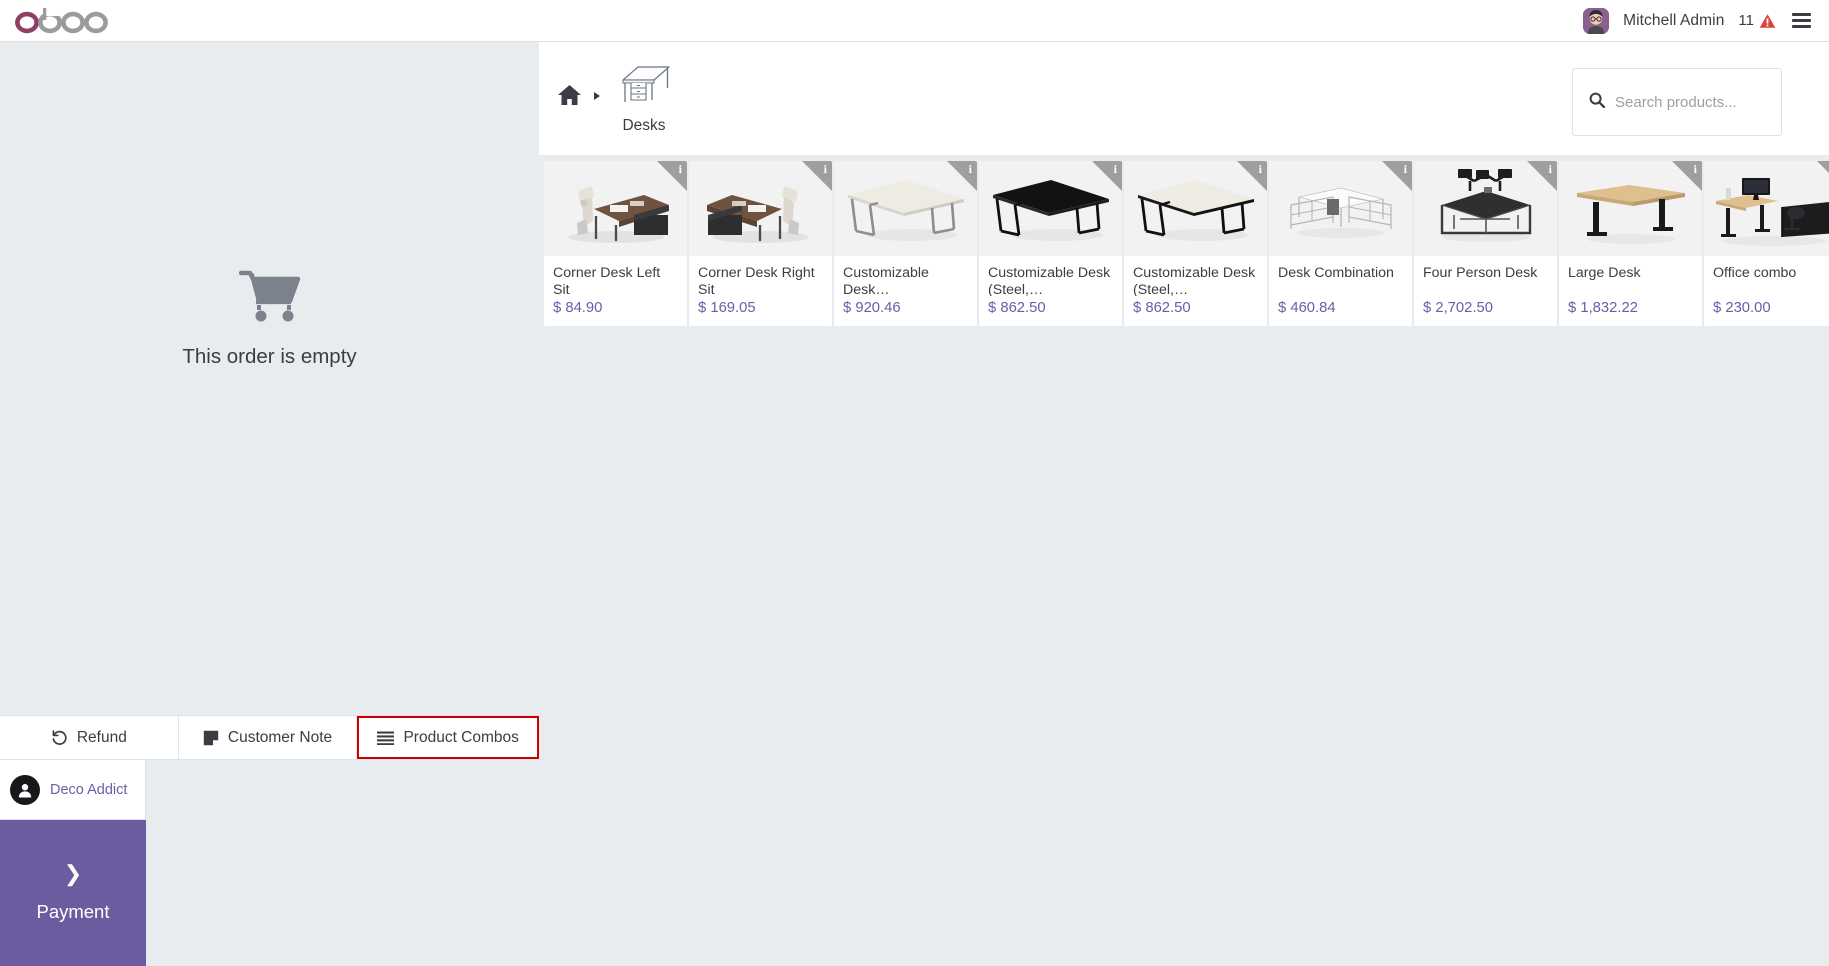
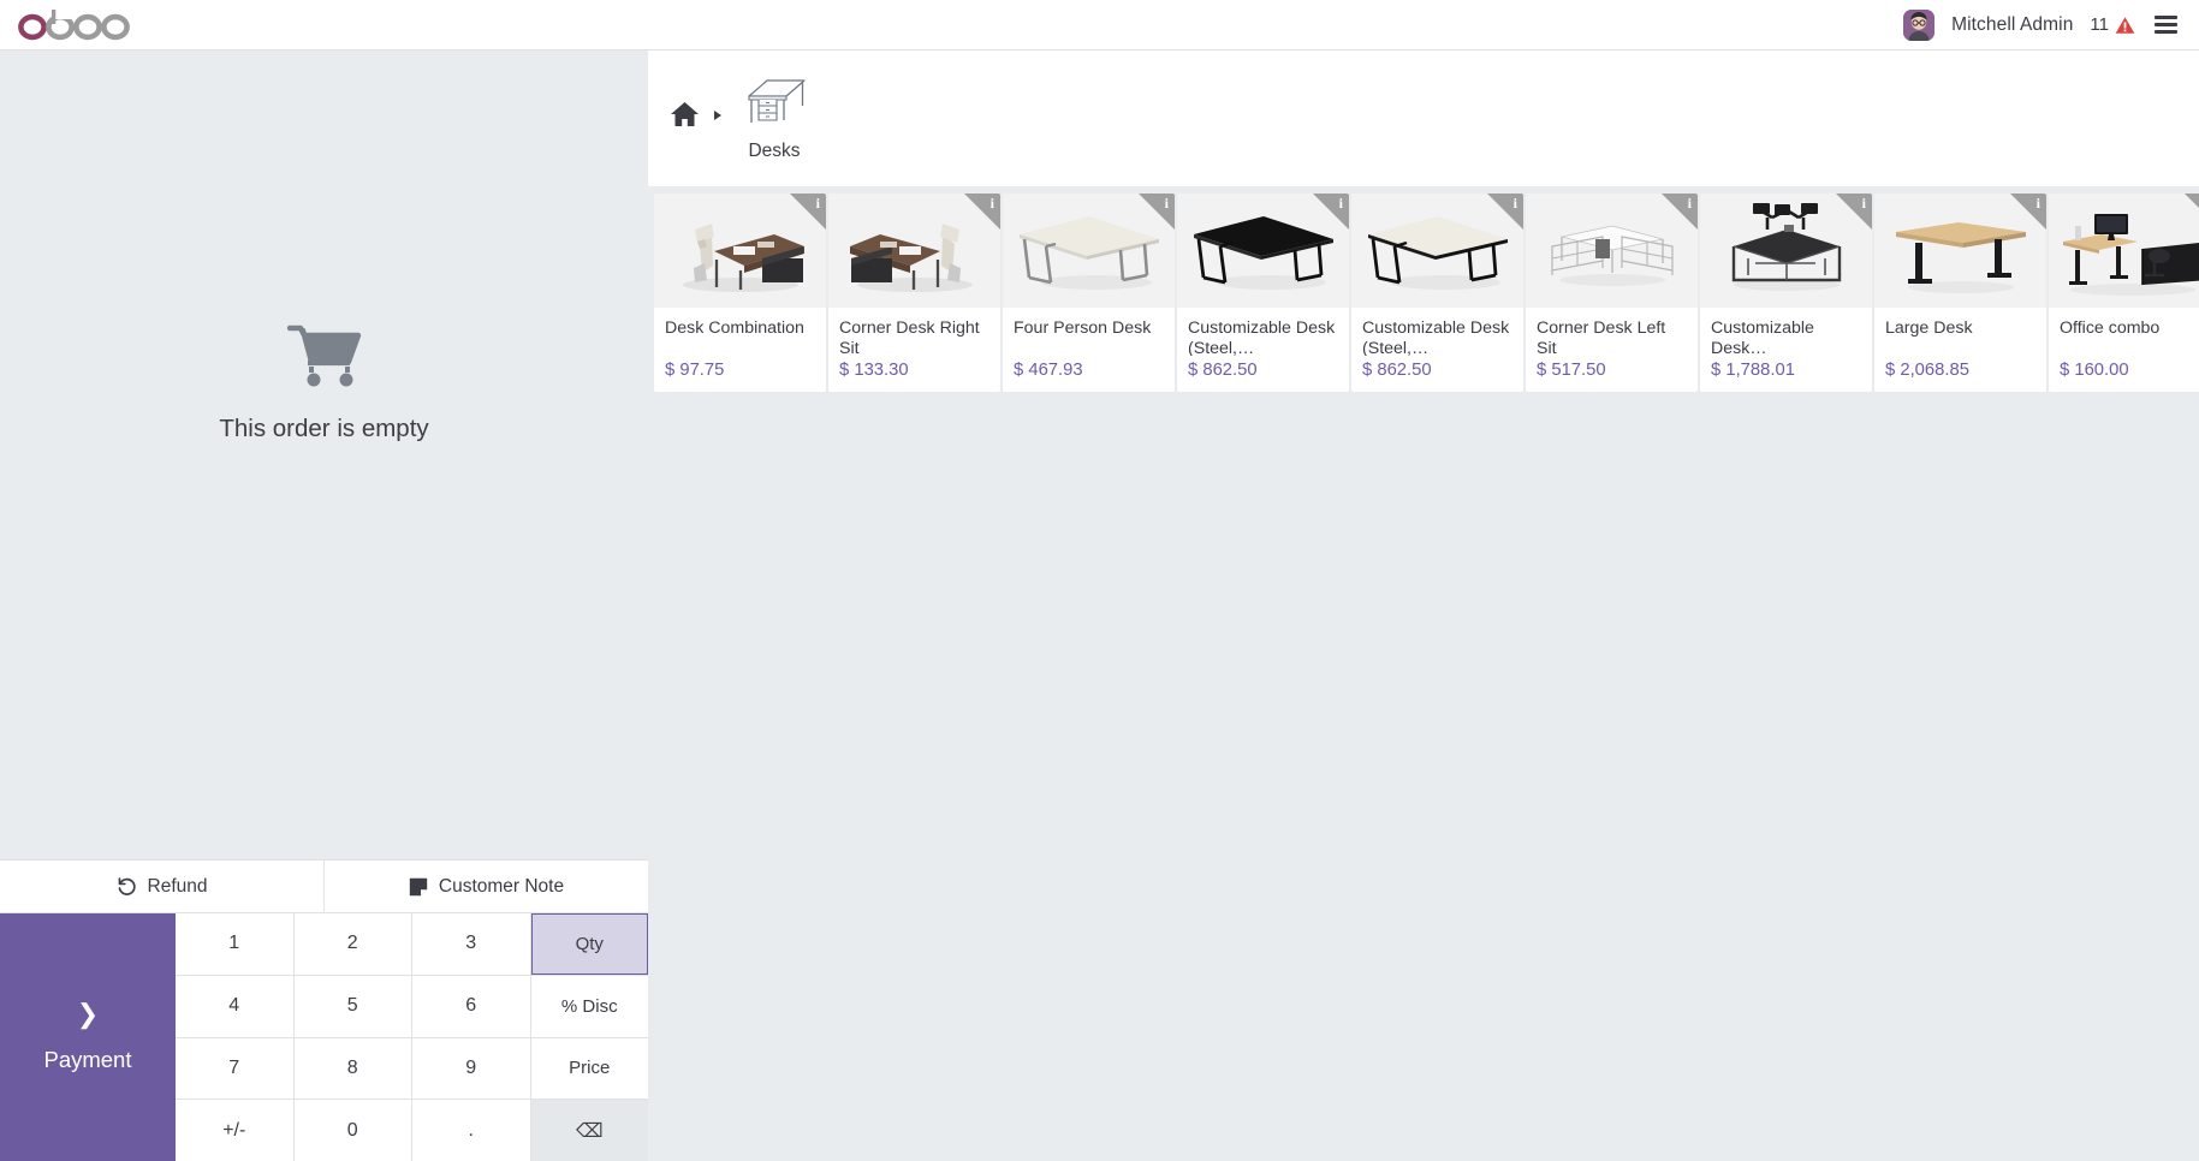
  Mitchell Admin
  11
  This order is empty
  Refund
  Customer Note
- Product Combos
- Deco Addict
  ❯
  Payment
+ 1
+ 2
+ 3
+ Qty
+ 4
+ 5
+ 6
+ % Disc
+ 7
+ 8
+ 9
+ Price
+ +/-
+ 0
+ .
+ ⌫
  Desks
- Search products...
  i
- Corner Desk Left Sit
+ Desk Combination
- $ 84.90
+ $ 97.75
  i
  Corner Desk Right Sit
- $ 169.05
+ $ 133.30
  i
- Customizable Desk…
+ Four Person Desk
- $ 920.46
+ $ 467.93
  i
  Customizable Desk (Steel,…
  $ 862.50
  i
  Customizable Desk (Steel,…
  $ 862.50
  i
- Desk Combination
+ Corner Desk Left Sit
- $ 460.84
+ $ 517.50
  i
- Four Person Desk
+ Customizable Desk…
- $ 2,702.50
+ $ 1,788.01
  i
  Large Desk
- $ 1,832.22
+ $ 2,068.85
  Office combo
- $ 230.00
+ $ 160.00
